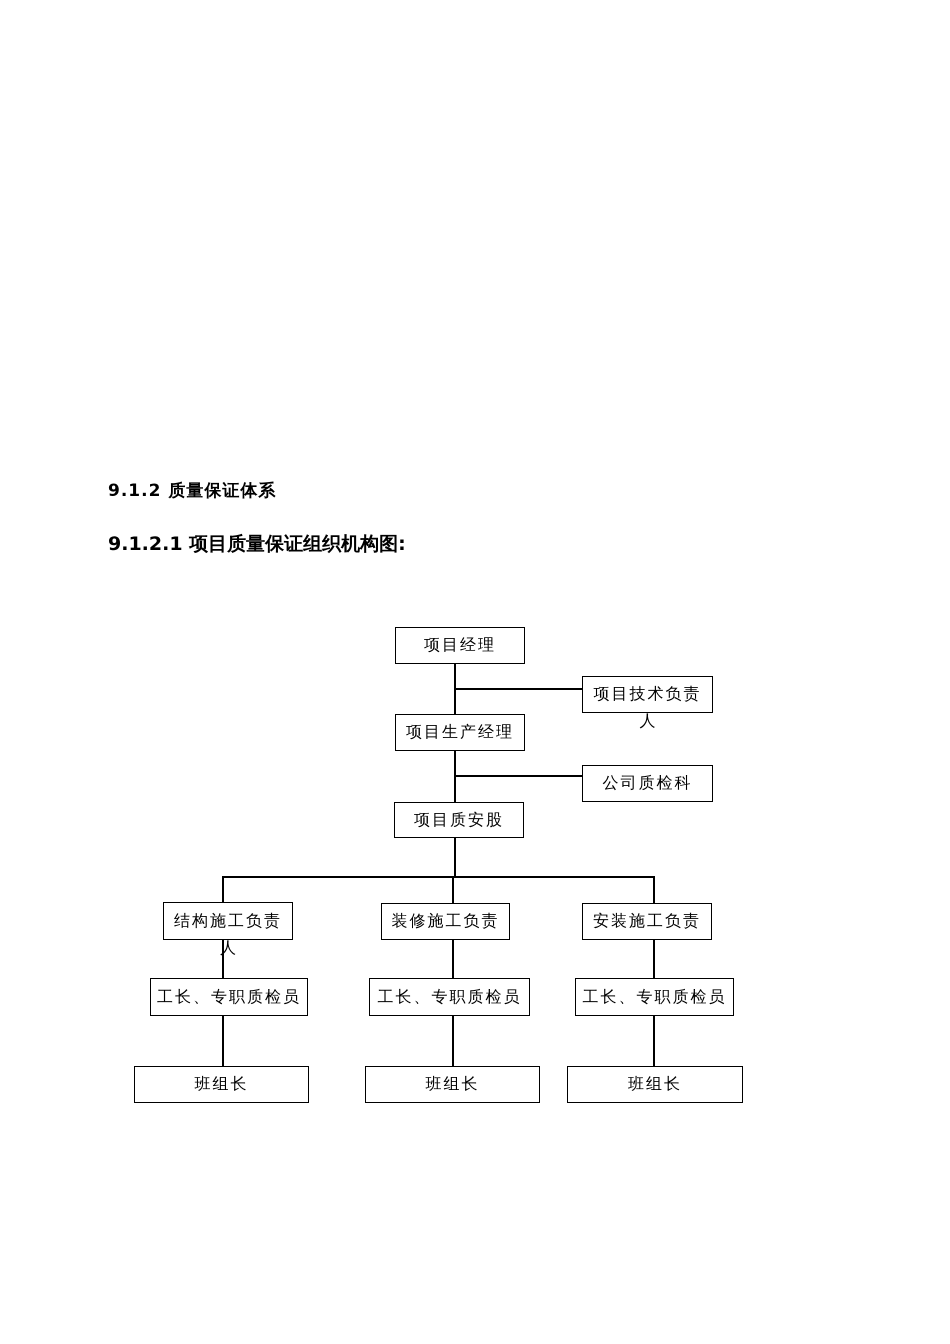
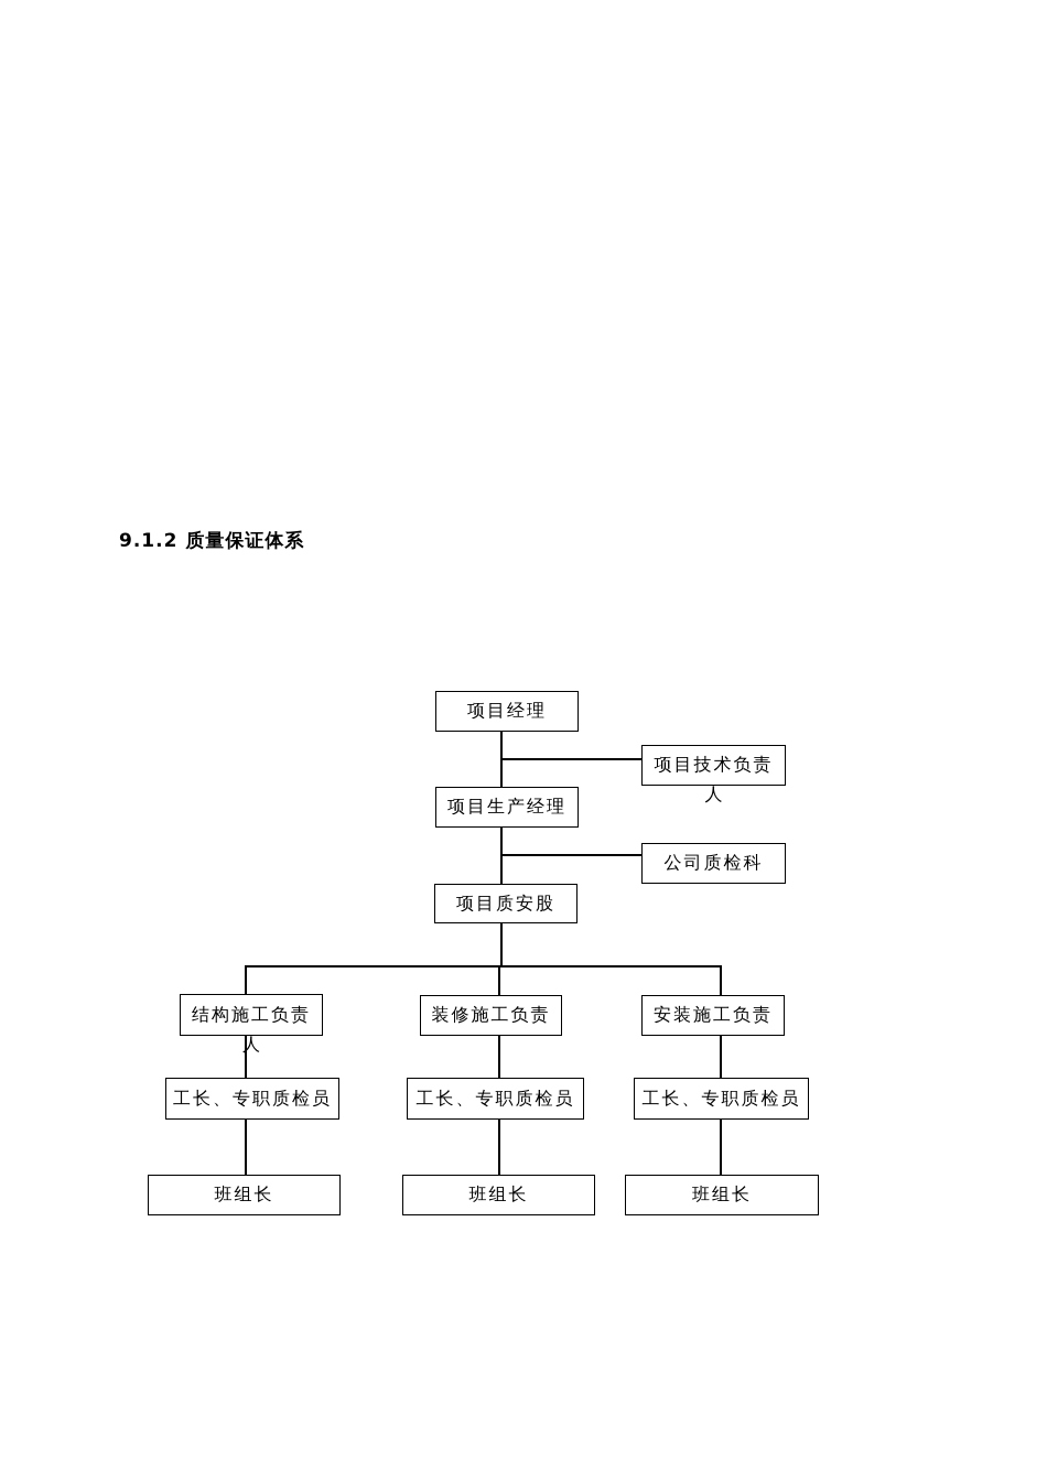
  9.1.2 质量保证体系
- 9.1.2.1 项目质量保证组织机构图:
  项目经理
  项目技术负责
  人
  项目生产经理
  公司质检科
  项目质安股
  结构施工负责
  人
  装修施工负责
  安装施工负责
  工长、专职质检员
  工长、专职质检员
  工长、专职质检员
  班组长
  班组长
  班组长
